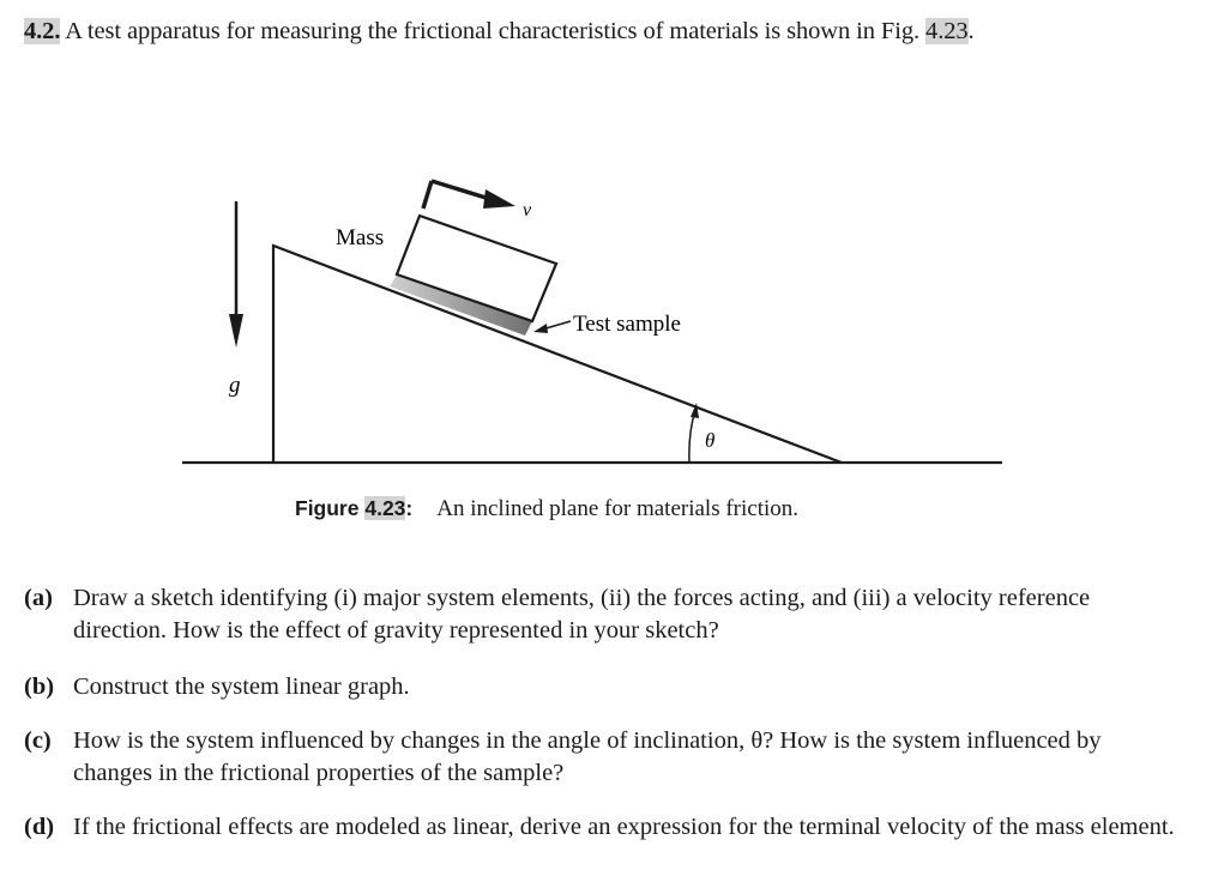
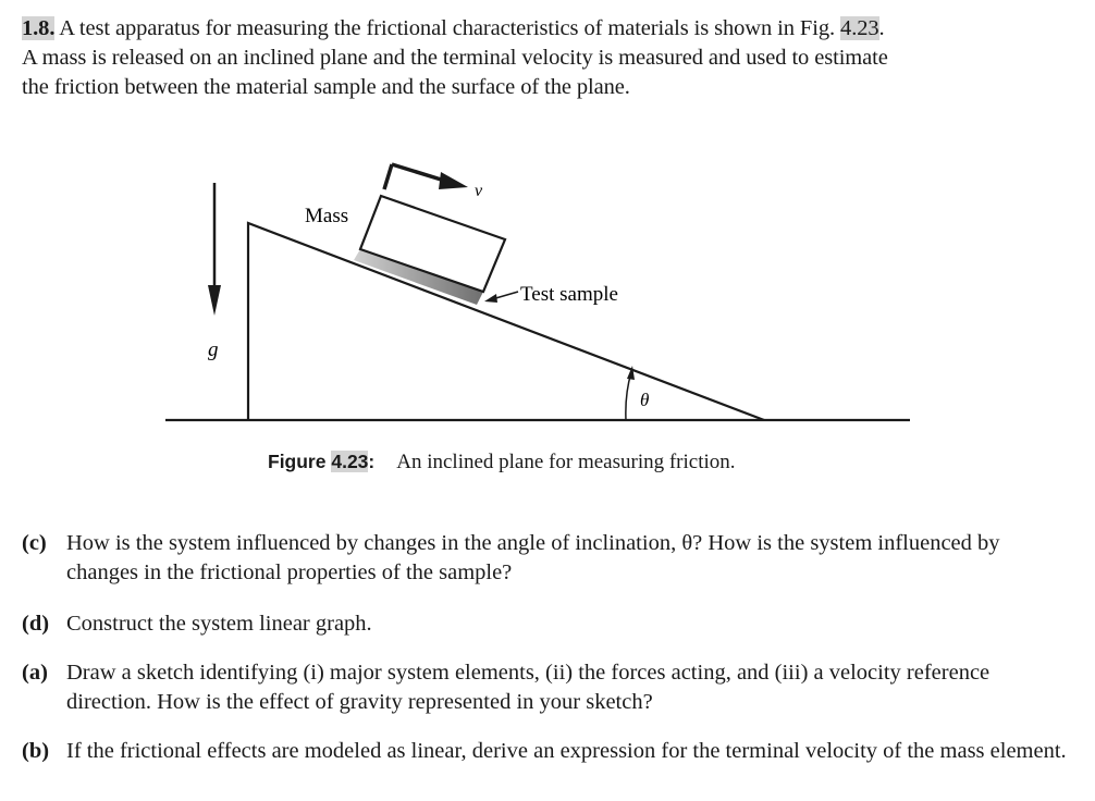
- 4.2. A test apparatus for measuring the frictional characteristics of materials is shown in Fig. 4.23.
+ 1.8. A test apparatus for measuring the frictional characteristics of materials is shown in Fig. 4.23.
+ A mass is released on an inclined plane and the terminal velocity is measured and used to estimate
+ the friction between the material sample and the surface of the plane.
  v
  Mass
  Test sample
  g
  θ
- Figure 4.23: An inclined plane for materials friction.
+ Figure 4.23: An inclined plane for measuring friction.
- (a)
+ (c)
- Draw a sketch identifying (i) major system elements, (ii) the forces acting, and (iii) a velocity reference direction. How is the effect of gravity represented in your sketch?
+ How is the system influenced by changes in the angle of inclination, θ? How is the system influenced by changes in the frictional properties of the sample?
- (b)
+ (d)
  Construct the system linear graph.
- (c)
+ (a)
- How is the system influenced by changes in the angle of inclination, θ? How is the system influenced by changes in the frictional properties of the sample?
+ Draw a sketch identifying (i) major system elements, (ii) the forces acting, and (iii) a velocity reference direction. How is the effect of gravity represented in your sketch?
- (d)
+ (b)
  If the frictional effects are modeled as linear, derive an expression for the terminal velocity of the mass element.
